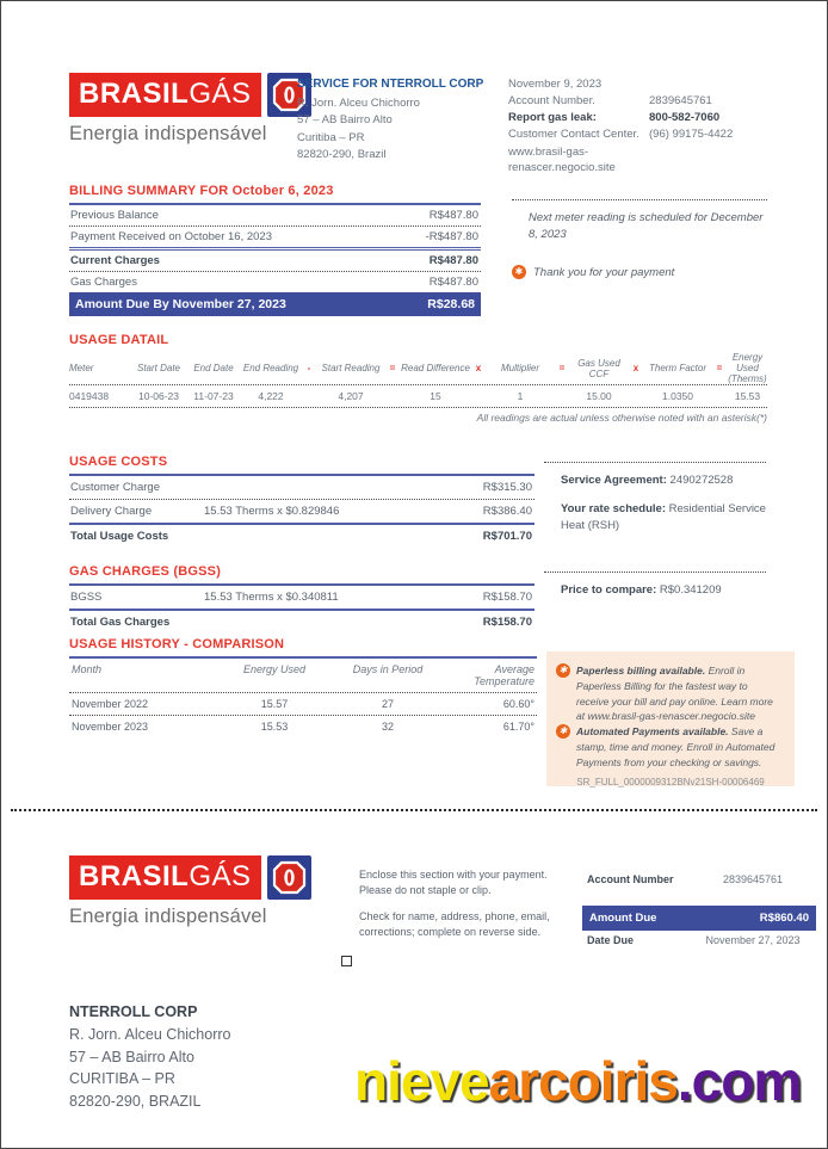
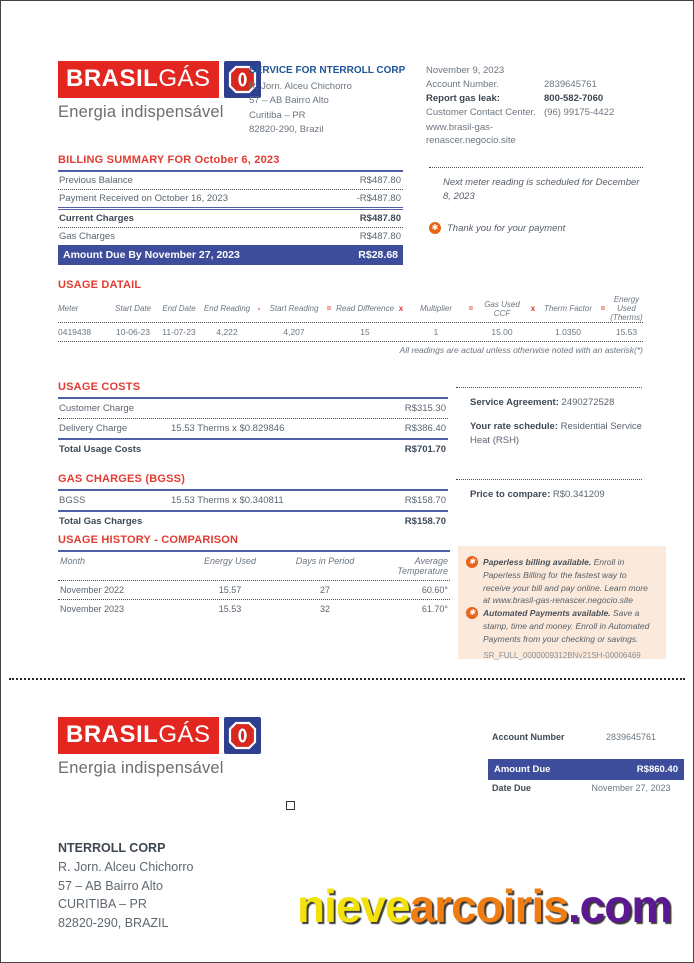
  BRASIL
  GÁS
  Energia indispensável
  SERVICE FOR NTERROLL CORP
  R. Jorn. Alceu Chichorro
  57 – AB Bairro Alto
  Curitiba – PR
  82820-290, Brazil
  November 9, 2023
  Account Number.
  2839645761
  Report gas leak:
  800-582-7060
  Customer Contact Center.
  (96) 99175-4422
  www.brasil-gas-renascer.negocio.site
  BILLING SUMMARY FOR October 6, 2023
  Previous Balance
  R$487.80
  Payment Received on October 16, 2023
  -R$487.80
  Current Charges
  R$487.80
  Gas Charges
  R$487.80
  Amount Due By November 27, 2023
  R$28.68
  Next meter reading is scheduled for December 8, 2023
  ✱
  Thank you for your payment
  USAGE DATAIL
  Meter
  Start Date
  End Date
  End Reading
  -
  Start Reading
  =
  Read Difference
  x
  Multiplier
  =
  Gas Used CCF
  x
  Therm Factor
  =
  Energy Used (Therms)
  0419438
  10-06-23
  11-07-23
  4,222
  4,207
  15
  1
  15.00
  1.0350
  15.53
  All readings are actual unless otherwise noted with an asterisk(*)
  USAGE COSTS
  Customer Charge
  R$315.30
  Delivery Charge
  15.53 Therms x $0.829846
  R$386.40
  Total Usage Costs
  R$701.70
  GAS CHARGES (BGSS)
  BGSS
  15.53 Therms x $0.340811
  R$158.70
  Total Gas Charges
  R$158.70
  Service Agreement: 2490272528
  Your rate schedule: Residential Service Heat (RSH)
  Price to compare: R$0.341209
  USAGE HISTORY - COMPARISON
  Month
  Energy Used
  Days in Period
  Average Temperature
  November 2022
  15.57
  27
  60.60°
  November 2023
  15.53
  32
  61.70°
  ✱
  Paperless billing available. Enroll in Paperless Billing for the fastest way to receive your bill and pay online. Learn more at www.brasil-gas-renascer.negocio.site
  ✱
  Automated Payments available. Save a stamp, time and money. Enroll in Automated Payments from your checking or savings.
  SR_FULL_0000009312BNv21SH-00006469
  BRASIL
  GÁS
  Energia indispensável
- Enclose this section with your payment. Please do not staple or clip.
- Check for name, address, phone, email, corrections; complete on reverse side.
  Account Number
  2839645761
  Amount Due
  R$860.40
  Date Due
  November 27, 2023
  NTERROLL CORP
  R. Jorn. Alceu Chichorro
  57 – AB Bairro Alto
  CURITIBA – PR
  82820-290, BRAZIL
  nievearcoiris.com
